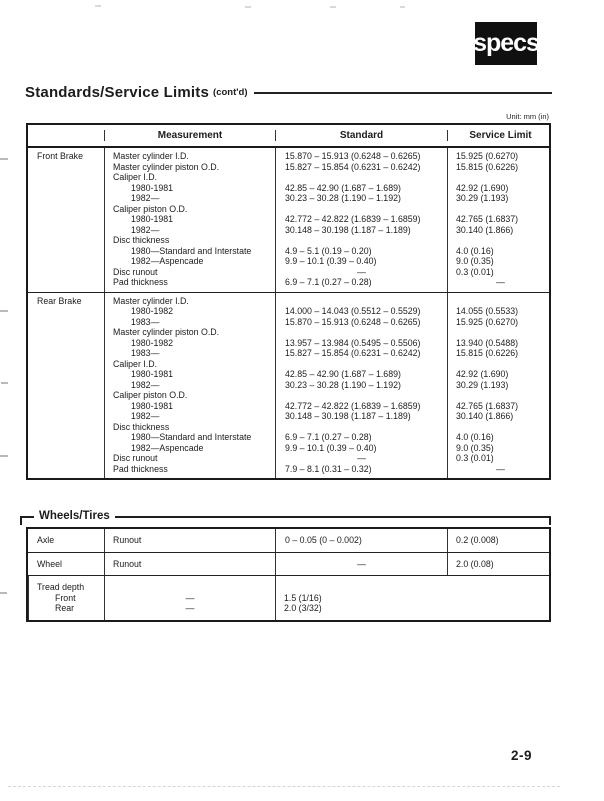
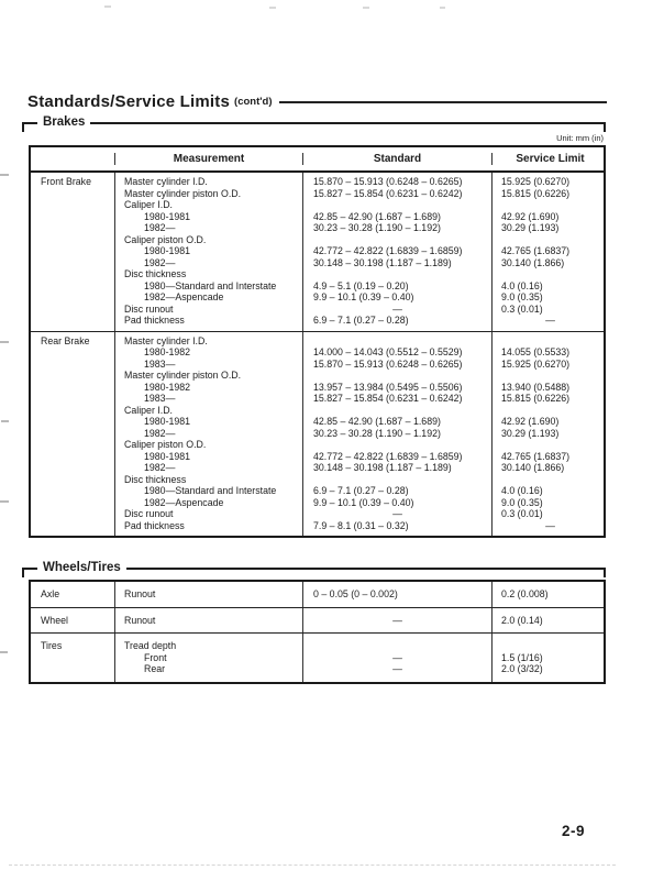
- specs
  Standards/Service Limits
  (cont'd)
+ Brakes
  Unit: mm (in)
  Measurement
  Standard
  Service Limit
  Front Brake
  Master cylinder I.D.
  Master cylinder piston O.D.
  Caliper I.D.
  1980-1981
  1982—
  Caliper piston O.D.
  1980-1981
  1982—
  Disc thickness
  1980—Standard and Interstate
  1982—Aspencade
  Disc runout
  Pad thickness
  15.870 – 15.913 (0.6248 – 0.6265)
  15.827 – 15.854 (0.6231 – 0.6242)
  42.85 – 42.90 (1.687 – 1.689)
  30.23 – 30.28 (1.190 – 1.192)
  42.772 – 42.822 (1.6839 – 1.6859)
  30.148 – 30.198 (1.187 – 1.189)
  4.9 – 5.1 (0.19 – 0.20)
  9.9 – 10.1 (0.39 – 0.40)
  —
  6.9 – 7.1 (0.27 – 0.28)
  15.925 (0.6270)
  15.815 (0.6226)
  42.92 (1.690)
  30.29 (1.193)
  42.765 (1.6837)
  30.140 (1.866)
  4.0 (0.16)
  9.0 (0.35)
  0.3 (0.01)
  —
  Rear Brake
  Master cylinder I.D.
  1980-1982
  1983—
  Master cylinder piston O.D.
  1980-1982
  1983—
  Caliper I.D.
  1980-1981
  1982—
  Caliper piston O.D.
  1980-1981
  1982—
  Disc thickness
  1980—Standard and Interstate
  1982—Aspencade
  Disc runout
  Pad thickness
  14.000 – 14.043 (0.5512 – 0.5529)
  15.870 – 15.913 (0.6248 – 0.6265)
  13.957 – 13.984 (0.5495 – 0.5506)
  15.827 – 15.854 (0.6231 – 0.6242)
  42.85 – 42.90 (1.687 – 1.689)
  30.23 – 30.28 (1.190 – 1.192)
  42.772 – 42.822 (1.6839 – 1.6859)
  30.148 – 30.198 (1.187 – 1.189)
  6.9 – 7.1 (0.27 – 0.28)
  9.9 – 10.1 (0.39 – 0.40)
  —
  7.9 – 8.1 (0.31 – 0.32)
  14.055 (0.5533)
  15.925 (0.6270)
  13.940 (0.5488)
  15.815 (0.6226)
  42.92 (1.690)
  30.29 (1.193)
  42.765 (1.6837)
  30.140 (1.866)
  4.0 (0.16)
  9.0 (0.35)
  0.3 (0.01)
  —
  Wheels/Tires
  Axle
  Runout
  0 – 0.05 (0 – 0.002)
  0.2 (0.008)
  Wheel
  Runout
  —
- 2.0 (0.08)
+ 2.0 (0.14)
+ Tires
  Tread depth
  Front
  Rear
  —
  —
  1.5 (1/16)
  2.0 (3/32)
  2-9
